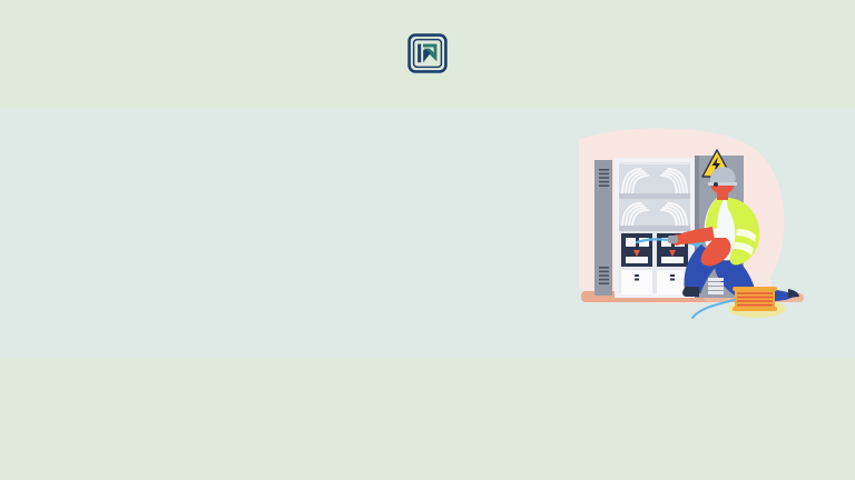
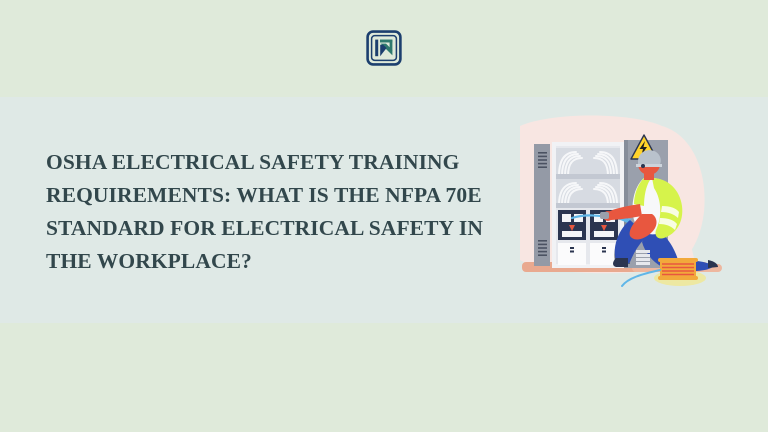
+ OSHA ELECTRICAL SAFETY TRAINING REQUIREMENTS: WHAT IS THE NFPA 70E STANDARD FOR ELECTRICAL SAFETY IN THE WORKPLACE?
